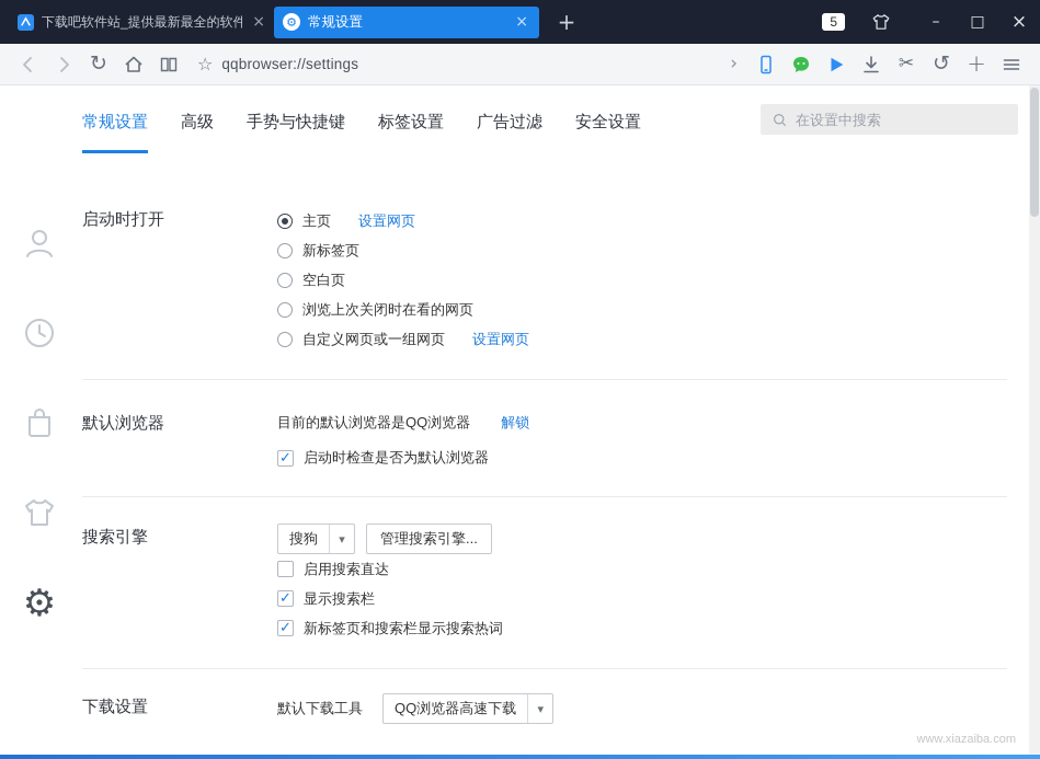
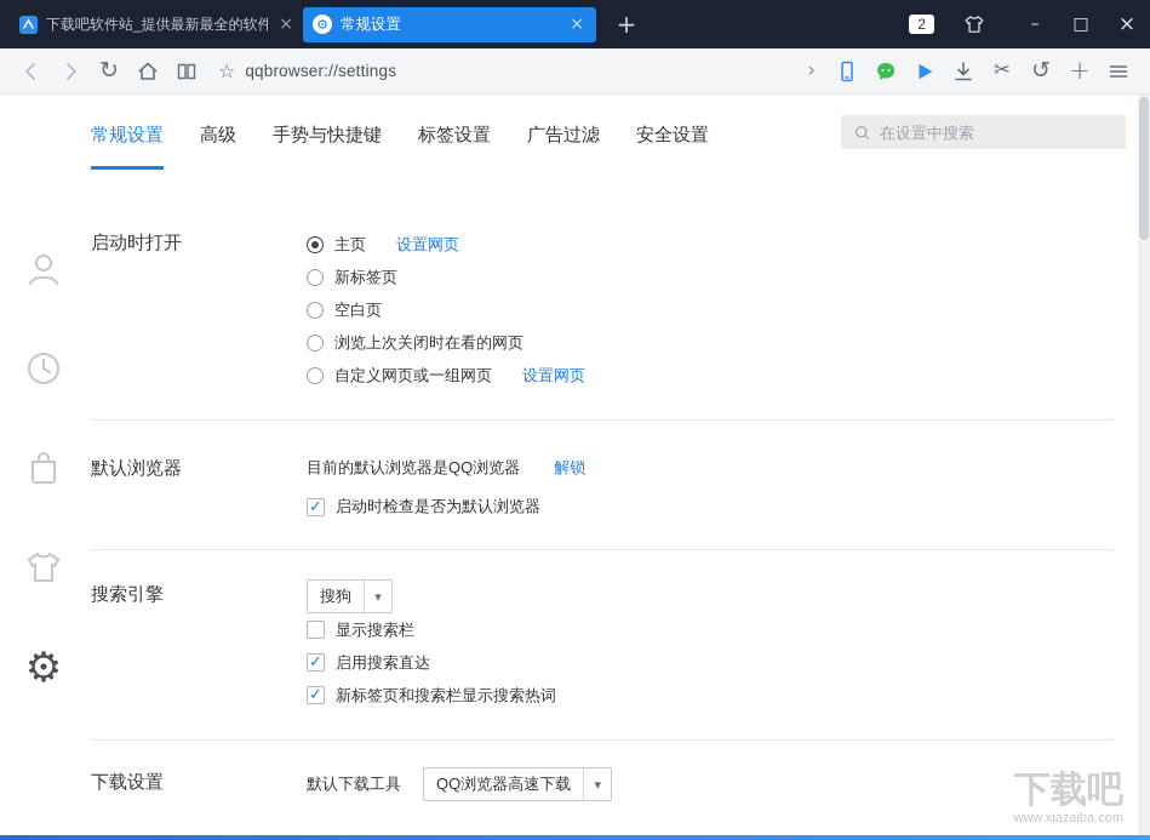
  下载吧软件站_提供最新最全的软件
  ×
  ⚙
  常规设置
  ×
  +
- 5
+ 2
  –
  □
  ×
  ↻
  ☆
  qqbrowser://settings
  ›
  ✂
  ↺
  +
  常规设置
  高级
  手势与快捷键
  标签设置
  广告过滤
  安全设置
  在设置中搜索
  ⚙
  启动时打开
  主页
  设置网页
  新标签页
  空白页
  浏览上次关闭时在看的网页
  自定义网页或一组网页
  设置网页
  默认浏览器
  目前的默认浏览器是QQ浏览器
  解锁
  ✓
  启动时检查是否为默认浏览器
  搜索引擎
  搜狗
  ▾
- 管理搜索引擎...
- 启用搜索直达
+ 显示搜索栏
  ✓
- 显示搜索栏
+ 启用搜索直达
  ✓
  新标签页和搜索栏显示搜索热词
  下载设置
  默认下载工具
  QQ浏览器高速下载
  ▾
+ 下载吧
  www.xiazaiba.com
